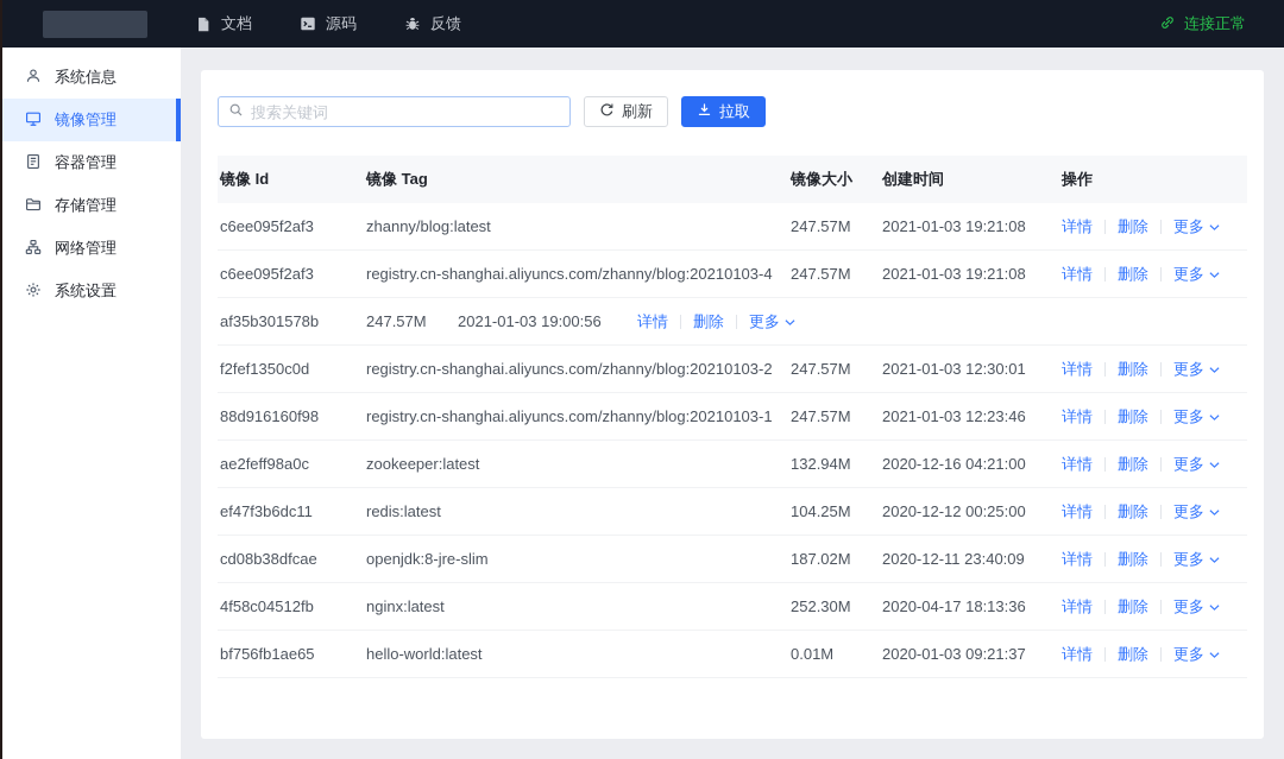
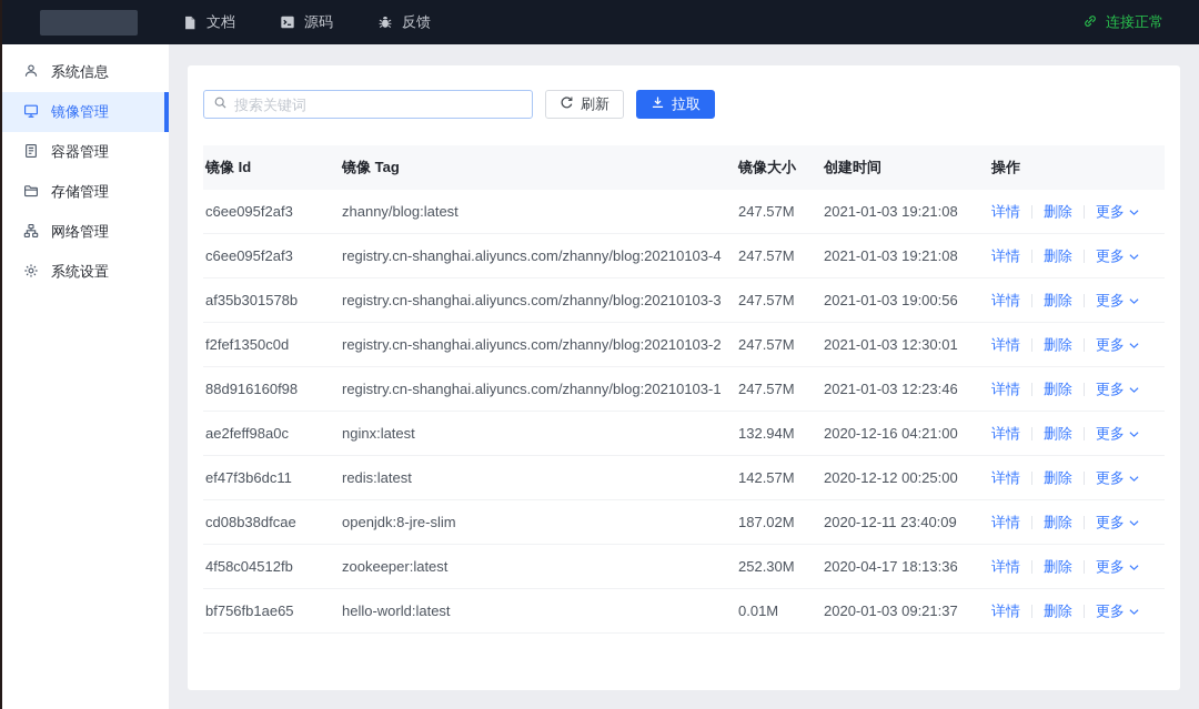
  文档
  源码
  反馈
  连接正常
  系统信息
  镜像管理
  容器管理
  存储管理
  网络管理
  系统设置
  搜索关键词
  刷新
  拉取
  镜像 Id
  镜像 Tag
  镜像大小
  创建时间
  操作
  c6ee095f2af3
  zhanny/blog:latest
  247.57M
  2021-01-03 19:21:08
  详情
  删除
  更多
  c6ee095f2af3
  registry.cn-shanghai.aliyuncs.com/zhanny/blog:20210103-4
  247.57M
  2021-01-03 19:21:08
  详情
  删除
  更多
  af35b301578b
+ registry.cn-shanghai.aliyuncs.com/zhanny/blog:20210103-3
  247.57M
  2021-01-03 19:00:56
  详情
  删除
  更多
  f2fef1350c0d
  registry.cn-shanghai.aliyuncs.com/zhanny/blog:20210103-2
  247.57M
  2021-01-03 12:30:01
  详情
  删除
  更多
  88d916160f98
  registry.cn-shanghai.aliyuncs.com/zhanny/blog:20210103-1
  247.57M
  2021-01-03 12:23:46
  详情
  删除
  更多
  ae2feff98a0c
- zookeeper:latest
+ nginx:latest
  132.94M
  2020-12-16 04:21:00
  详情
  删除
  更多
  ef47f3b6dc11
  redis:latest
- 104.25M
+ 142.57M
  2020-12-12 00:25:00
  详情
  删除
  更多
  cd08b38dfcae
  openjdk:8-jre-slim
  187.02M
  2020-12-11 23:40:09
  详情
  删除
  更多
  4f58c04512fb
- nginx:latest
+ zookeeper:latest
  252.30M
  2020-04-17 18:13:36
  详情
  删除
  更多
  bf756fb1ae65
  hello-world:latest
  0.01M
  2020-01-03 09:21:37
  详情
  删除
  更多
